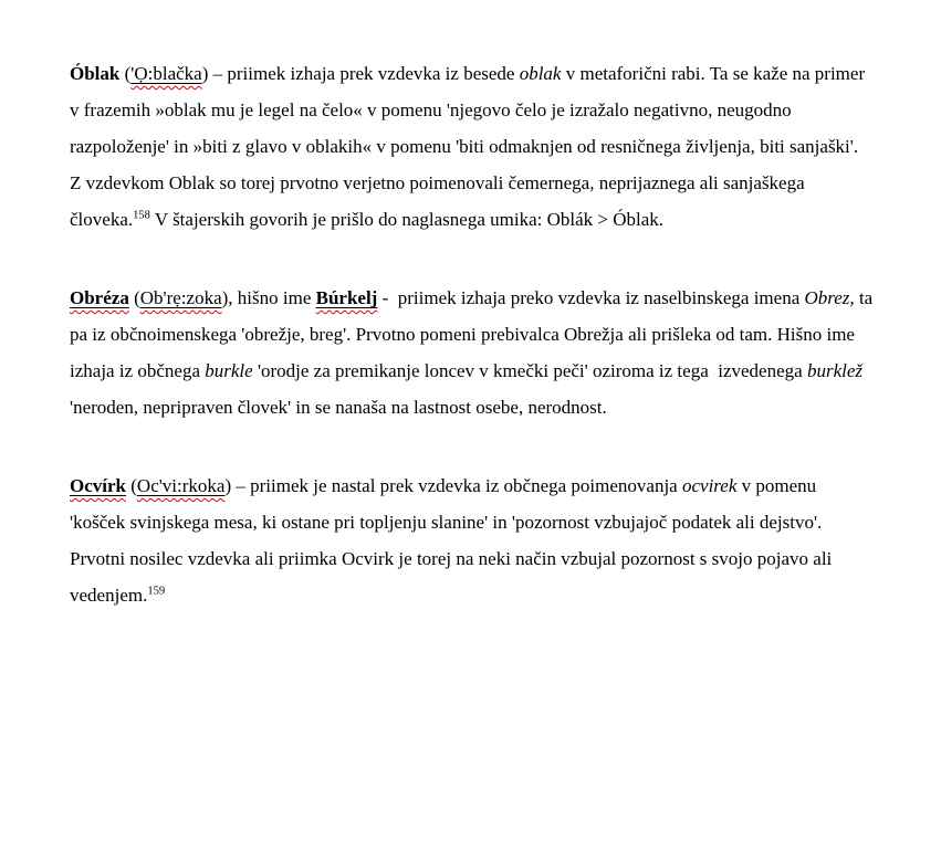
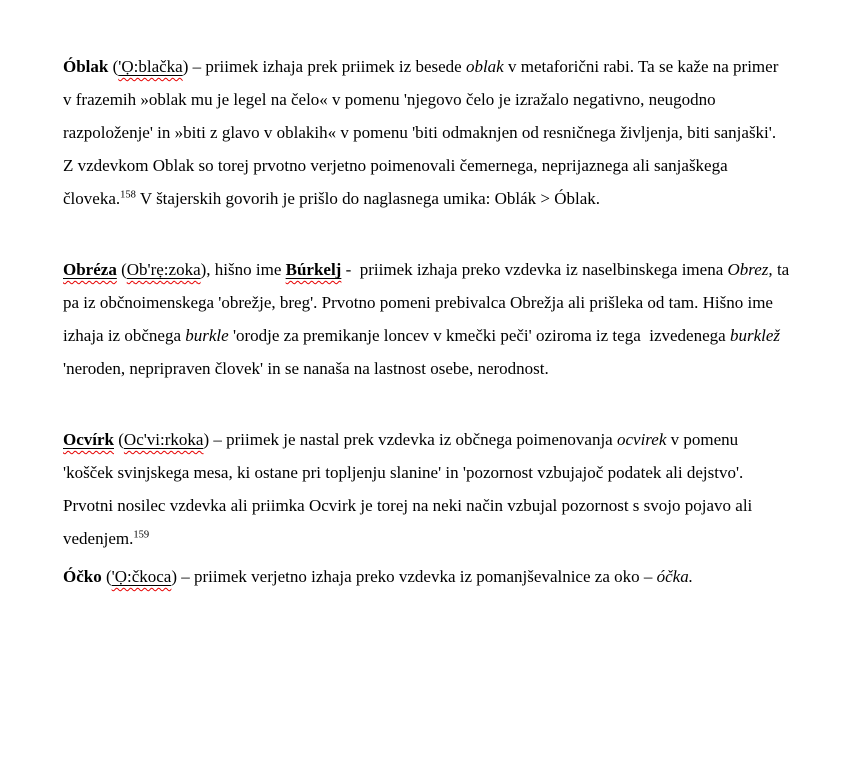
- Óblak ('Ọ:blačka) – priimek izhaja prek vzdevka iz besede oblak v metaforični rabi. Ta se kaže na primer v frazemih »oblak mu je legel na čelo« v pomenu 'njegovo čelo je izražalo negativno, neugodno razpoloženje' in »biti z glavo v oblakih« v pomenu 'biti odmaknjen od resničnega življenja, biti sanjaški'. Z vzdevkom Oblak so torej prvotno verjetno poimenovali čemernega, neprijaznega ali sanjaškega človeka.158 V štajerskih govorih je prišlo do naglasnega umika: Oblák > Óblak.
+ Óblak ('Ọ:blačka) – priimek izhaja prek priimek iz besede oblak v metaforični rabi. Ta se kaže na primer v frazemih »oblak mu je legel na čelo« v pomenu 'njegovo čelo je izražalo negativno, neugodno razpoloženje' in »biti z glavo v oblakih« v pomenu 'biti odmaknjen od resničnega življenja, biti sanjaški'. Z vzdevkom Oblak so torej prvotno verjetno poimenovali čemernega, neprijaznega ali sanjaškega človeka.158 V štajerskih govorih je prišlo do naglasnega umika: Oblák > Óblak.
  Obréza (Ob'rẹ:zoka), hišno ime Búrkelj - priimek izhaja preko vzdevka iz naselbinskega imena Obrez, ta pa iz občnoimenskega 'obrežje, breg'. Prvotno pomeni prebivalca Obrežja ali prišleka od tam. Hišno ime izhaja iz občnega burkle 'orodje za premikanje loncev v kmečki peči' oziroma iz tega izvedenega burklež 'neroden, nepripraven človek' in se nanaša na lastnost osebe, nerodnost.
  Ocvírk (Oc'vi:rkoka) – priimek je nastal prek vzdevka iz občnega poimenovanja ocvirek v pomenu 'košček svinjskega mesa, ki ostane pri topljenju slanine' in 'pozornost vzbujajoč podatek ali dejstvo'. Prvotni nosilec vzdevka ali priimka Ocvirk je torej na neki način vzbujal pozornost s svojo pojavo ali vedenjem.159
+ Óčko ('Ọ:čkoca) – priimek verjetno izhaja preko vzdevka iz pomanjševalnice za oko – óčka.
